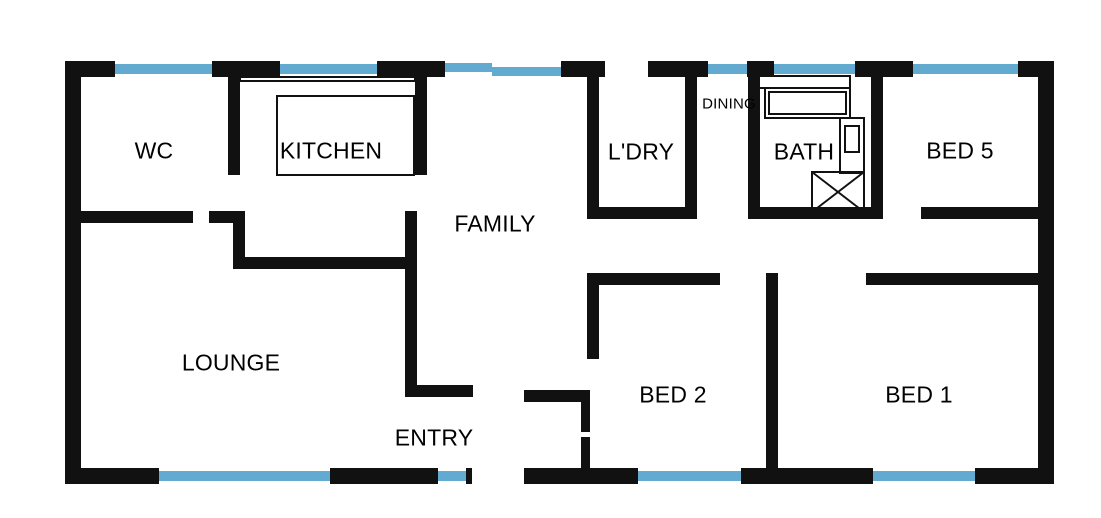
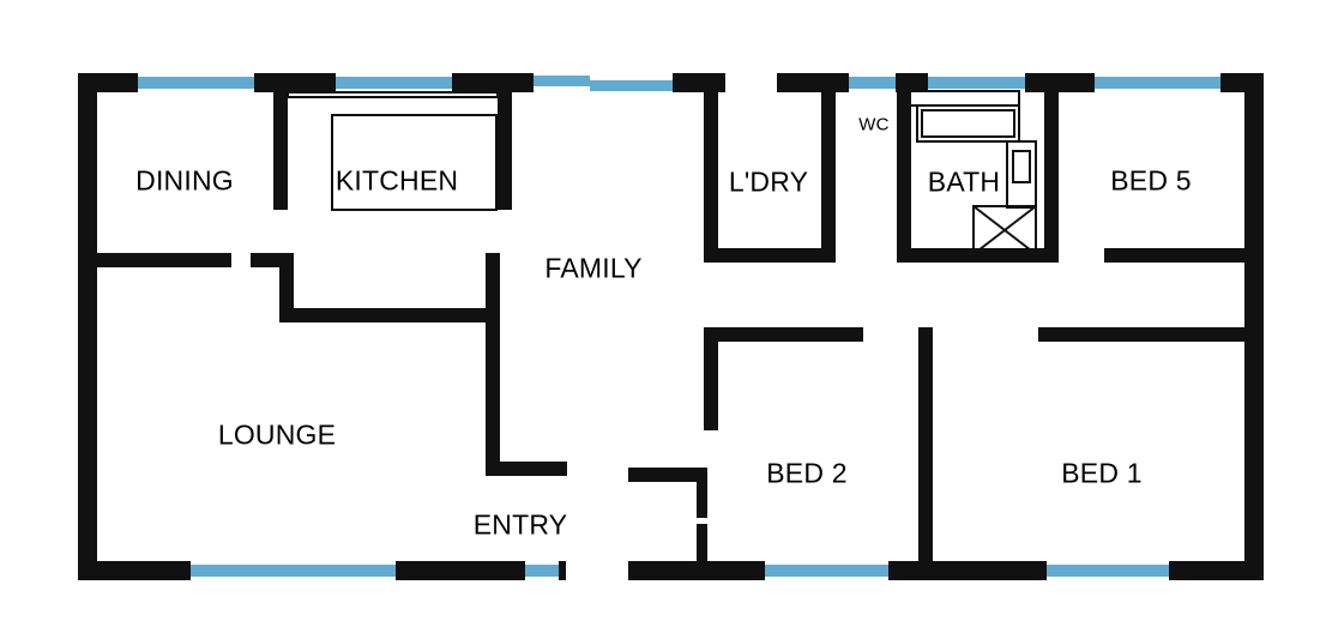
- WC
+ DINING
  KITCHEN
  FAMILY
  LOUNGE
  ENTRY
  L'DRY
- DINING
+ WC
  BATH
  BED 5
  BED 2
  BED 1
